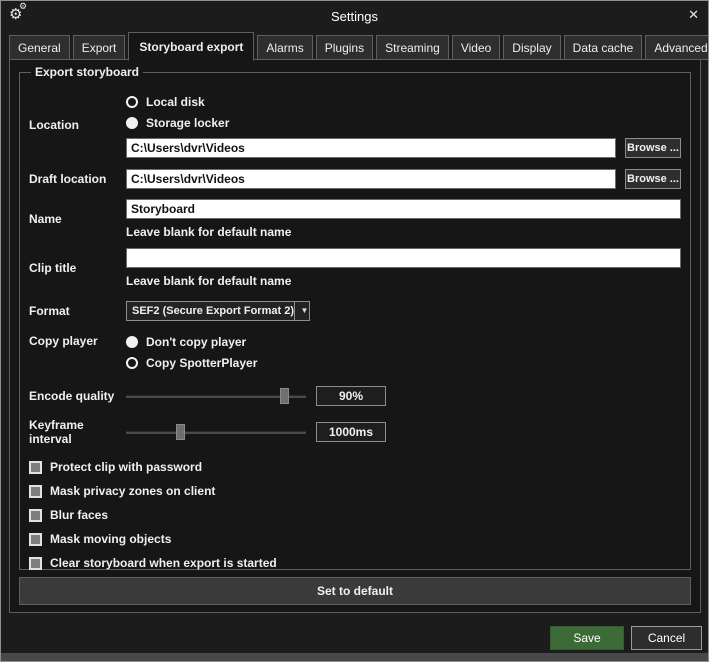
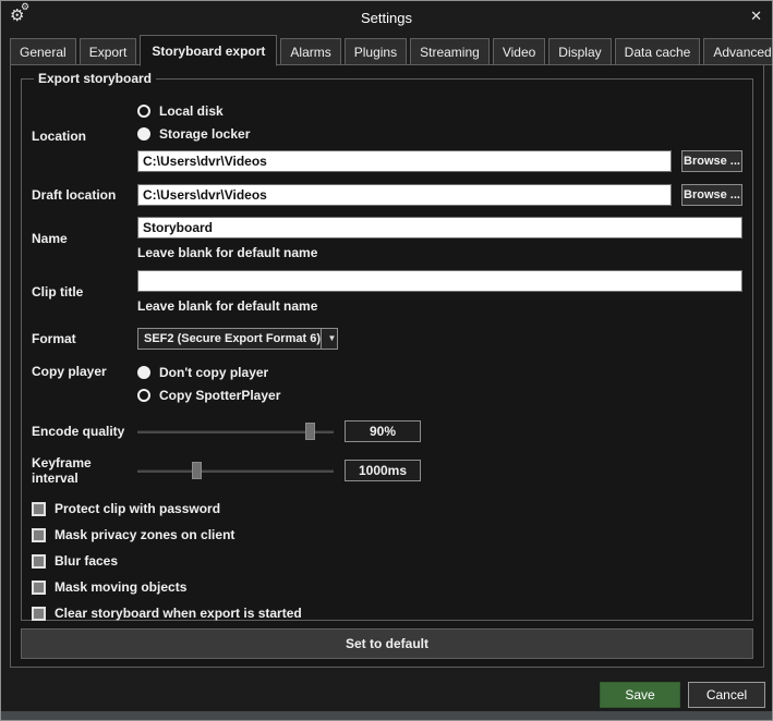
  ⚙
  ⚙
  Settings
  ✕
  General
  Export
  Storyboard export
  Alarms
  Plugins
  Streaming
  Video
  Display
  Data cache
  Advanced
  Export storyboard
  Location
  Local disk
  Storage locker
  C:\Users\dvr\Videos
  Browse ...
  Draft location
  C:\Users\dvr\Videos
  Browse ...
  Name
  Storyboard
  Leave blank for default name
  Clip title
  Leave blank for default name
  Format
- SEF2 (Secure Export Format 2)
+ SEF2 (Secure Export Format 6)
  ▼
  Copy player
  Don't copy player
  Copy SpotterPlayer
  Encode quality
  90%
  Keyframe interval
  1000ms
  Protect clip with password
  Mask privacy zones on client
  Blur faces
  Mask moving objects
  Clear storyboard when export is started
  Set to default
  Save
  Cancel
